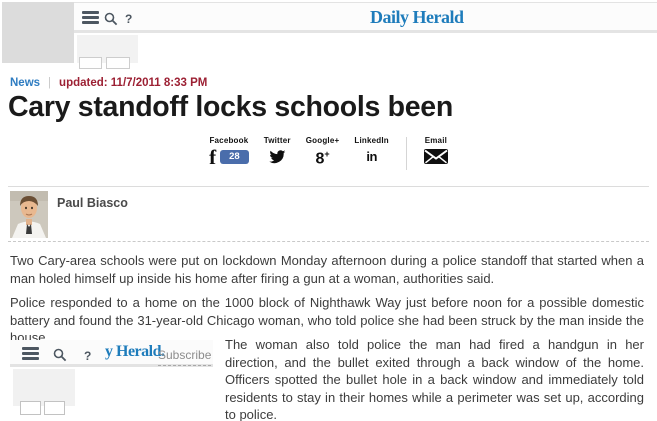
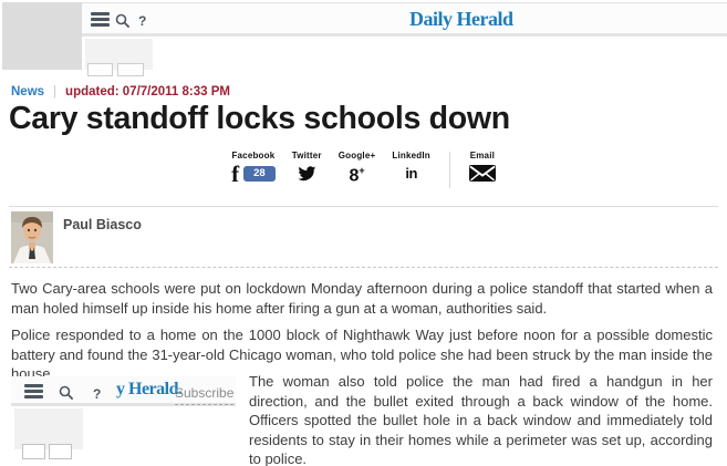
  ?
  Daily Herald
  News
  |
- updated: 11/7/2011 8:33 PM
+ updated: 07/7/2011 8:33 PM
- Cary standoff locks schools been
+ Cary standoff locks schools down
  Facebook
  f
  28
  Twitter
  Google+
  8+
  LinkedIn
  in
  Email
  Paul Biasco
  Two Cary-area schools were put on lockdown Monday afternoon during a police standoff that started when a man holed himself up inside his home after firing a gun at a woman, authorities said.
  Police responded to a home on the 1000 block of Nighthawk Way just before noon for a possible domestic battery and found the 31-year-old Chicago woman, who told police she had been struck by the man inside the house.
  ?
  y Herald.
  Subscribe
  The woman also told police the man had fired a handgun in her direction, and the bullet exited through a back window of the home. Officers spotted the bullet hole in a back window and immediately told residents to stay in their homes while a perimeter was set up, according to police.
